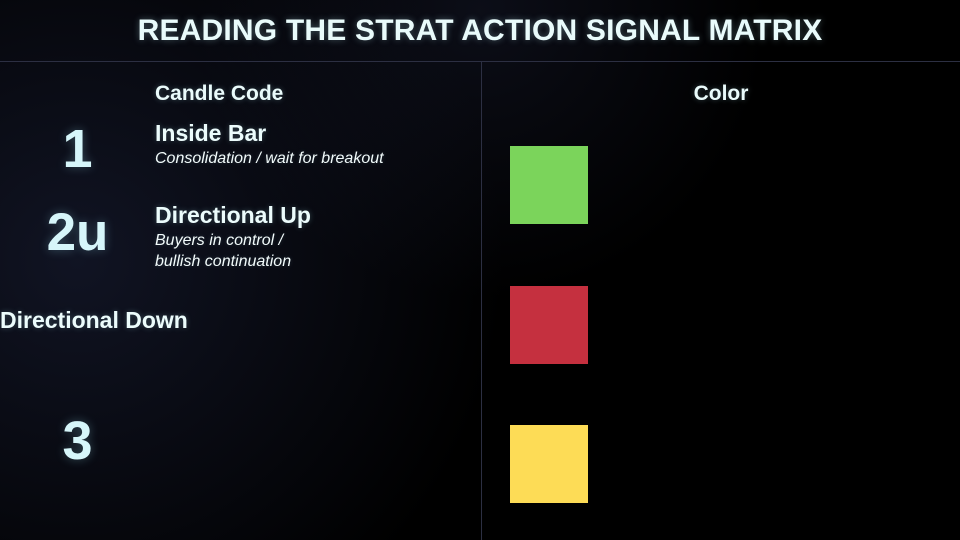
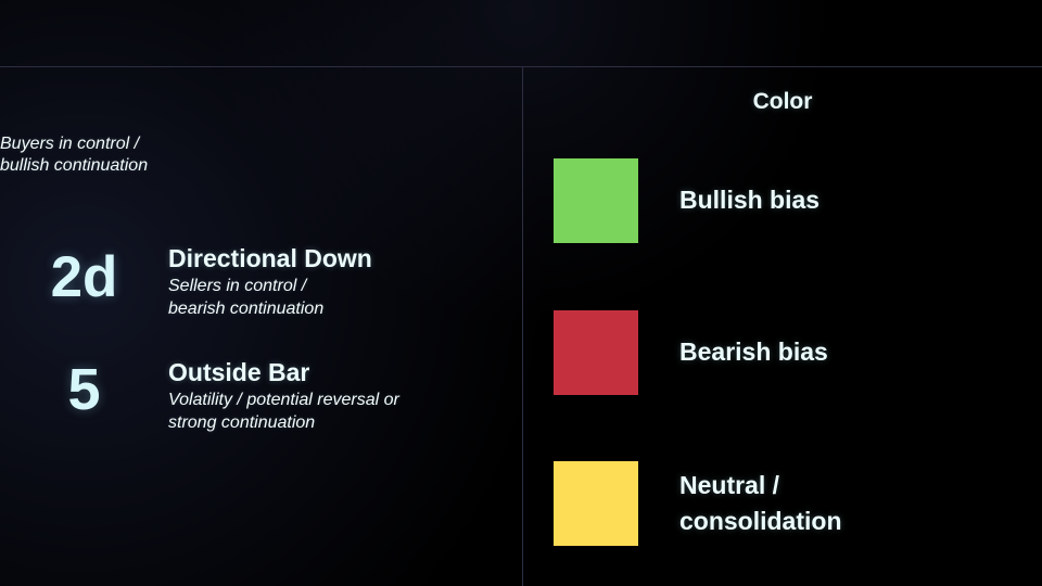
- READING THE STRAT ACTION SIGNAL MATRIX
- Candle Code
- 1
- Inside Bar
- Consolidation / wait for breakout
- 2u
- Directional Up
  Buyers in control /
  bullish continuation
+ 2d
  Directional Down
+ Sellers in control /
+ bearish continuation
- 3
+ 5
+ Outside Bar
+ Volatility / potential reversal or
+ strong continuation
  Color
+ Bullish bias
+ Bearish bias
+ Neutral /
+ consolidation
